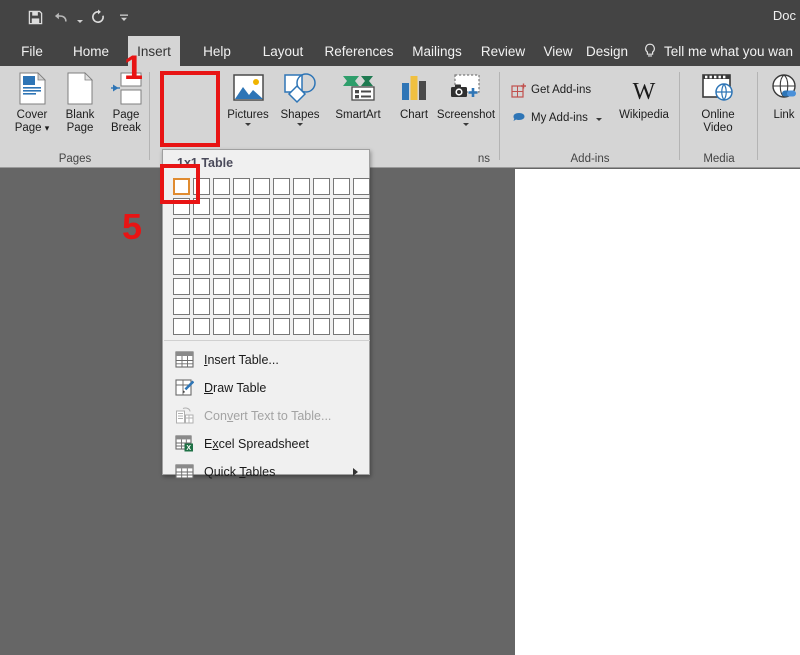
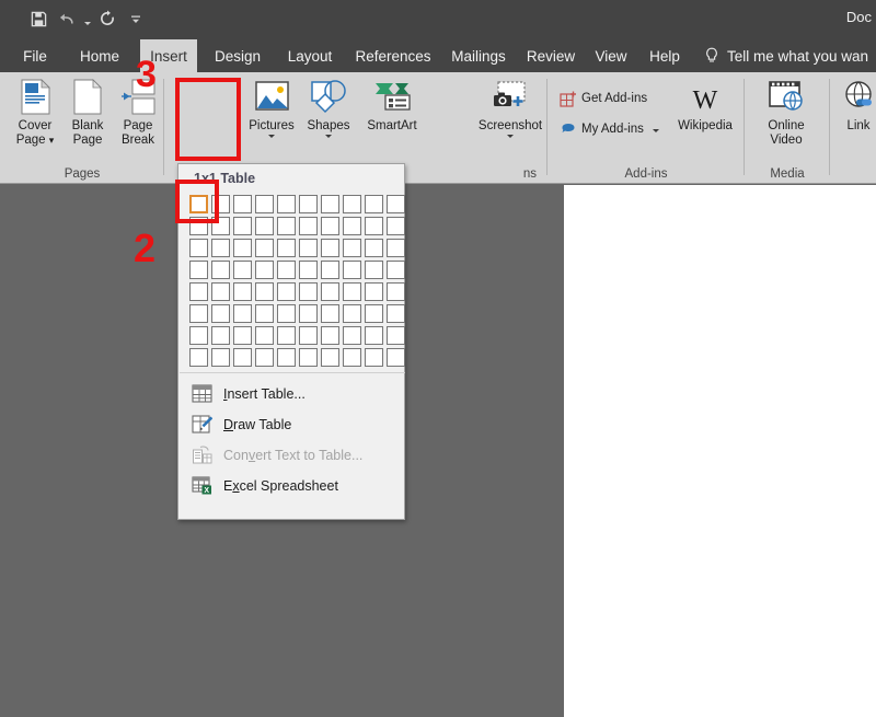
  Doc
  File
  Home
  Insert
- Help
+ Design
  Layout
  References
  Mailings
  Review
  View
- Design
+ Help
  Tell me what you wan
  Cover
  Page ▾
  Blank
  Page
  Page
  Break
  Pages
  Pictures
  Shapes
  SmartArt
- Chart
  Screenshot
  ns
  Get Add-ins
  My Add-ins
  W
  Wikipedia
  Add-ins
  Online
  Video
  Media
  Link
  1x1 Table
  Insert Table...
  Draw Table
  Convert Text to Table...
  Excel Spreadsheet
- Quick Tables
- 1
+ 3
- 5
+ 2
